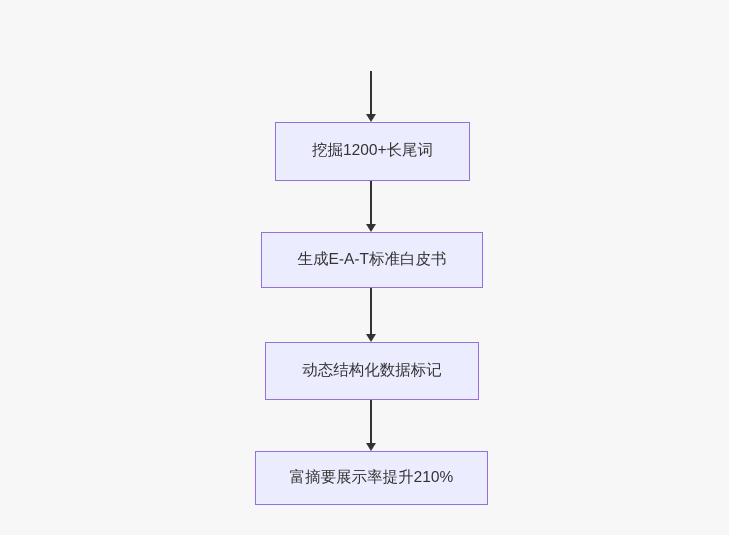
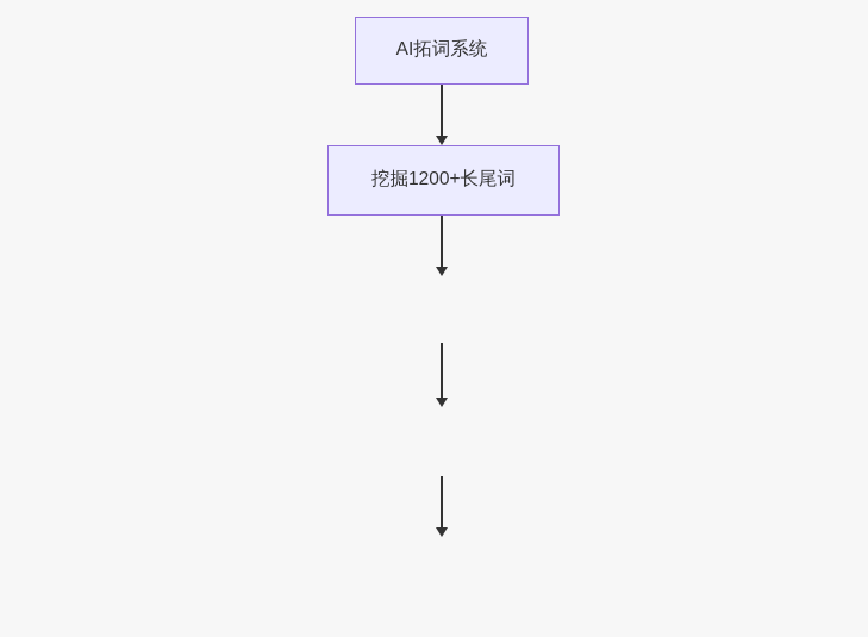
+ AI拓词系统
  挖掘1200+长尾词
- 生成E-A-T标准白皮书
- 动态结构化数据标记
- 富摘要展示率提升210%
